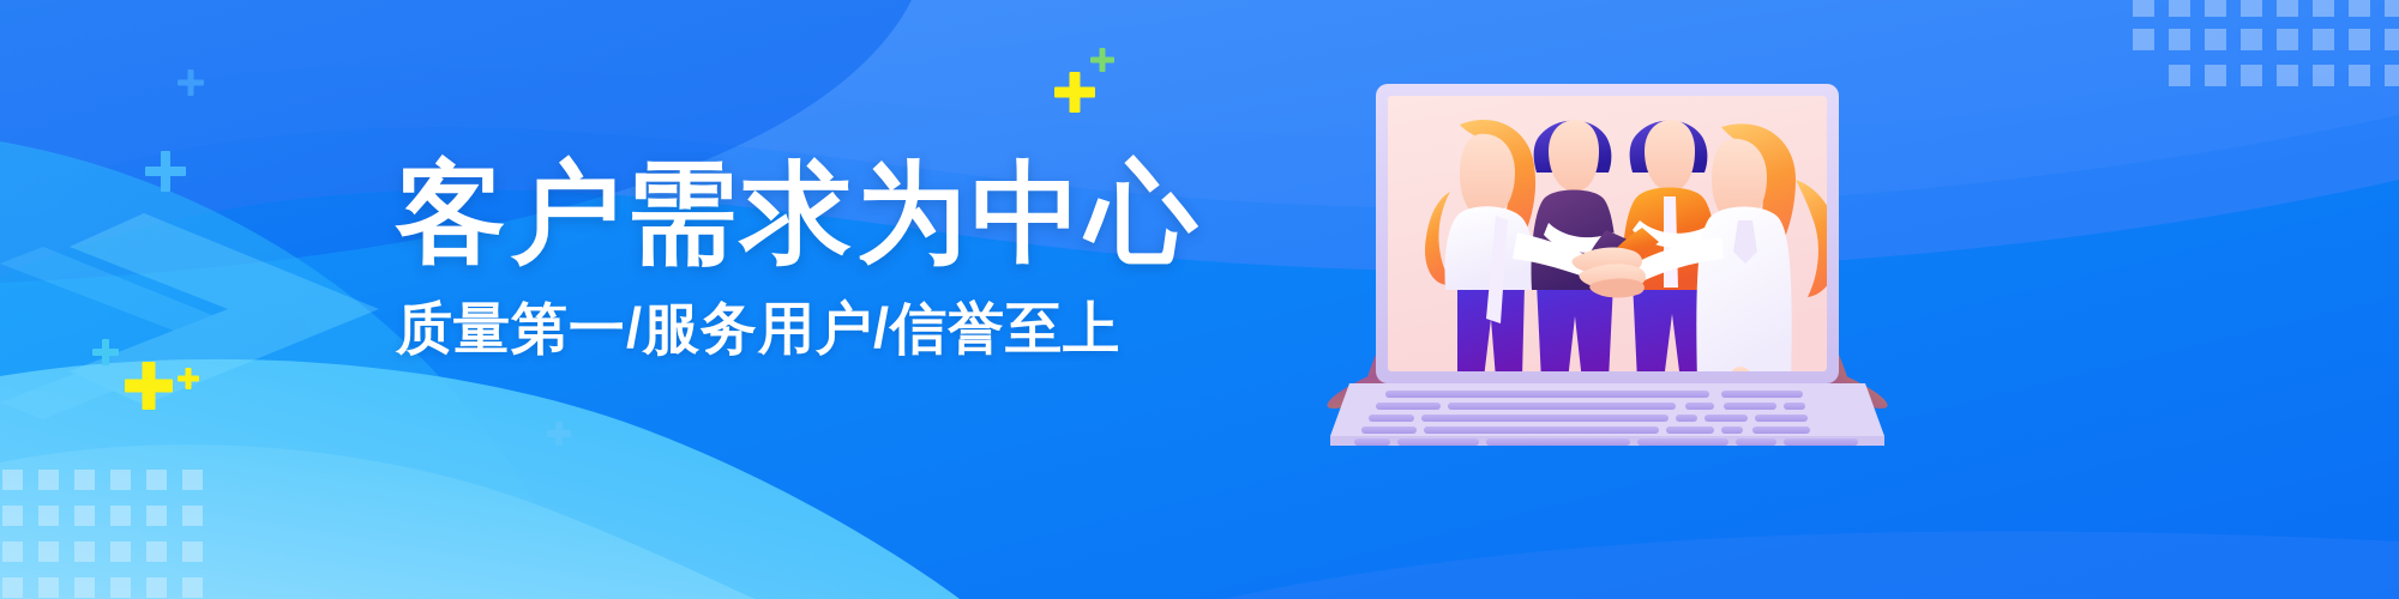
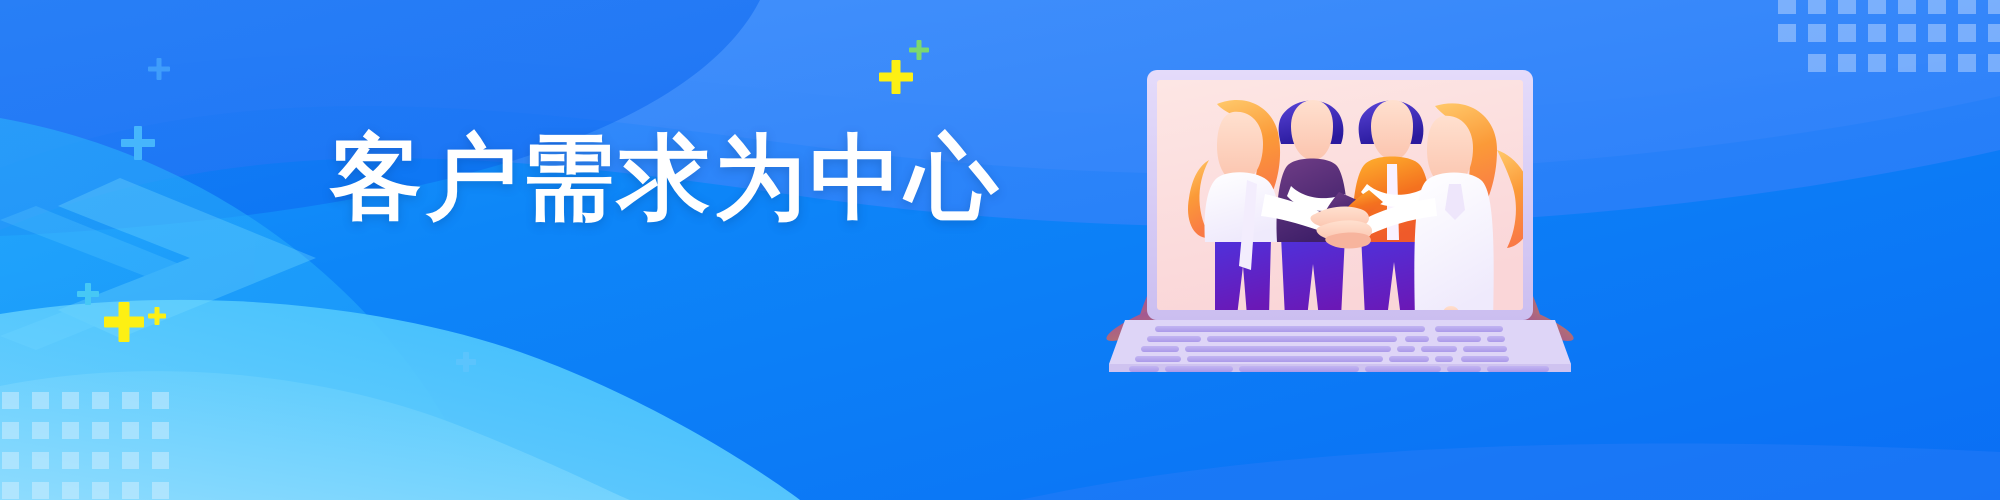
  客户需求为中心
- 质量第一/服务用户/信誉至上
